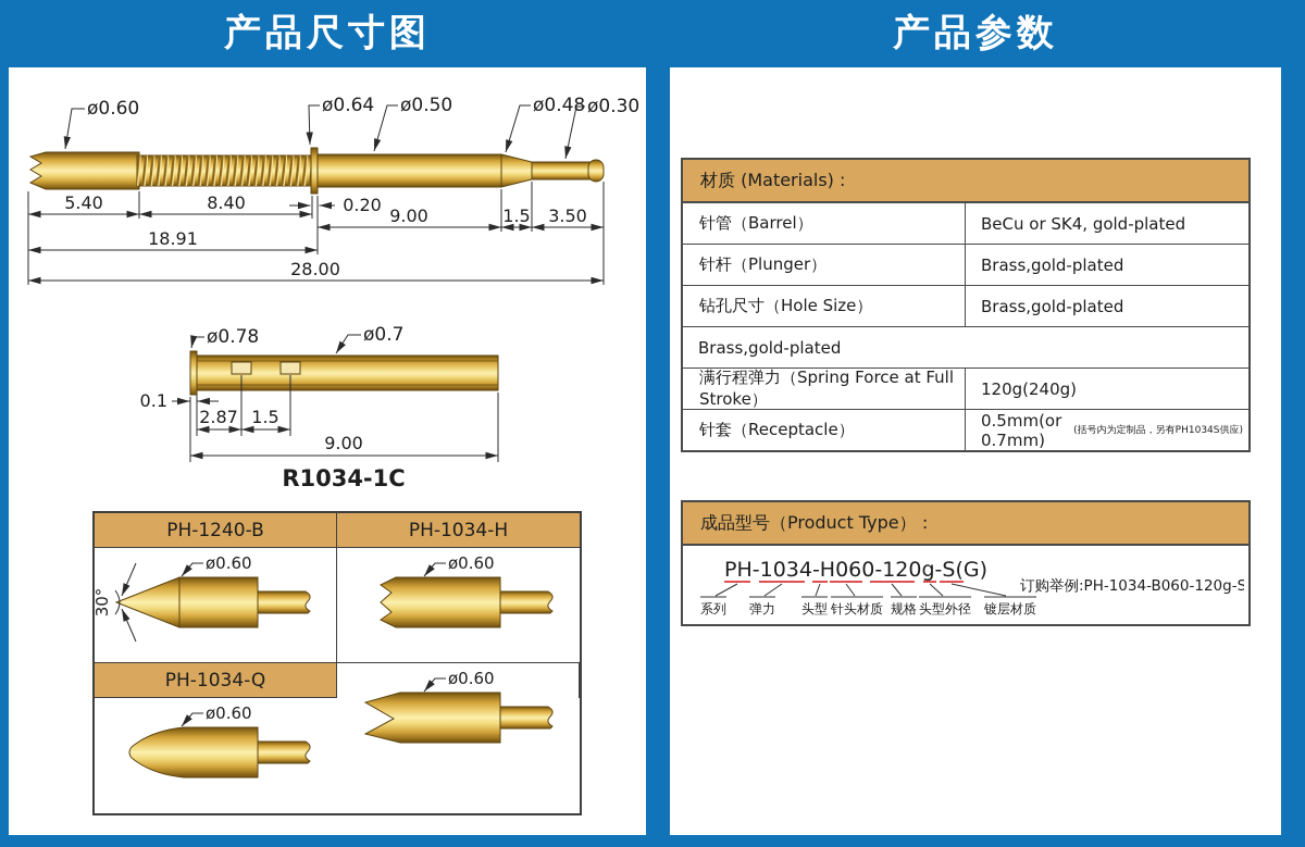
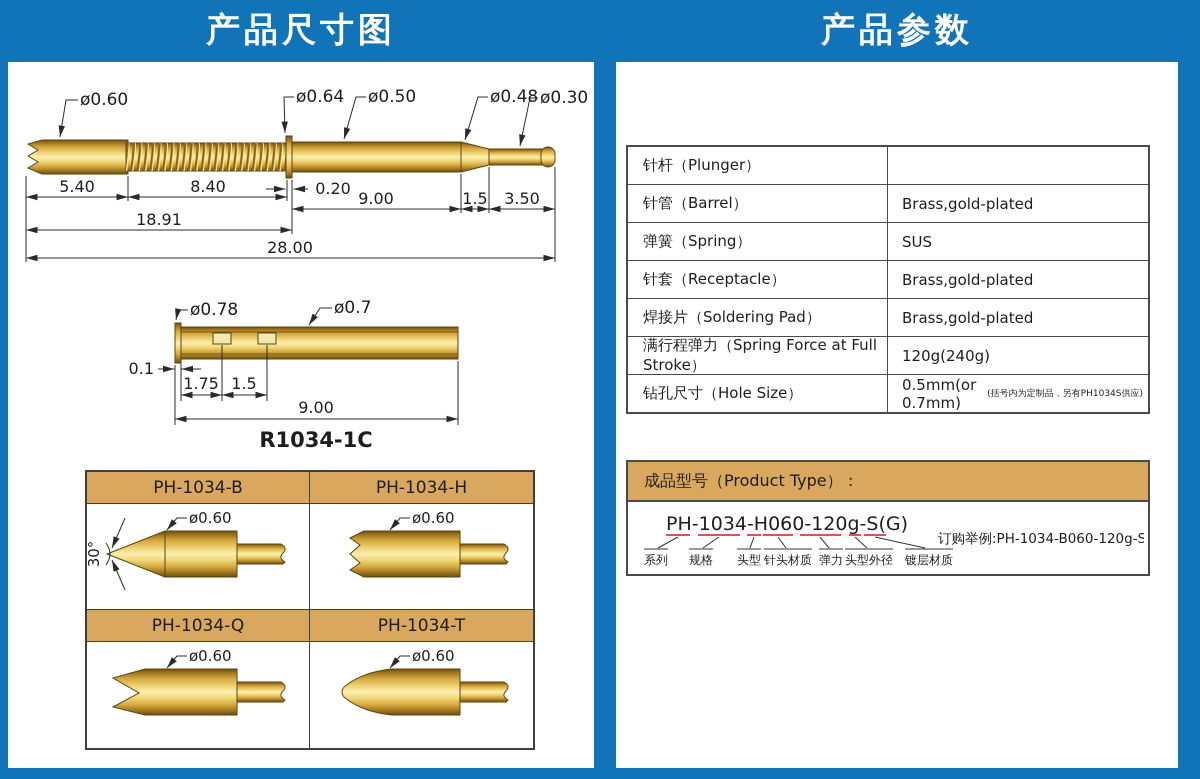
  产品尺寸图
  产品参数
  ø0.60
  ø0.64
  ø0.50
  ø0.48
  ø0.30
  5.40
  8.40
  0.20
  9.00
  1.5
  3.50
  18.91
  28.00
  ø0.78
  ø0.7
  0.1
- 2.87
+ 1.75
  1.5
  9.00
  R1034-1C
- PH-1240-B
+ PH-1034-B
  PH-1034-H
  ø0.60
  ø0.60
  PH-1034-Q
+ PH-1034-T
  ø0.60
  ø0.60
- 材质 (Materials) :
- 针管（Barrel）
+ 针杆（Plunger）
- BeCu or SK4, gold-plated
- 针杆（Plunger）
+ 针管（Barrel）
  Brass,gold-plated
+ 弹簧（Spring）
+ SUS
- 钻孔尺寸（Hole Size）
+ 针套（Receptacle）
  Brass,gold-plated
+ 焊接片（Soldering Pad）
  Brass,gold-plated
  满行程弹力（Spring Force at Full Stroke）
  120g(240g)
- 针套（Receptacle）
+ 钻孔尺寸（Hole Size）
  0.5mm(or 0.7mm)
  (括号内为定制品，另有PH1034S供应)
  成品型号（Product Type）：
  PH-1034-H060-120g-S(G)
  系列
- 弹力
+ 规格
  头型
  针头材质
- 规格
+ 弹力
  头型外径
  镀层材质
  订购举例:PH-1034-B060-120g-S
